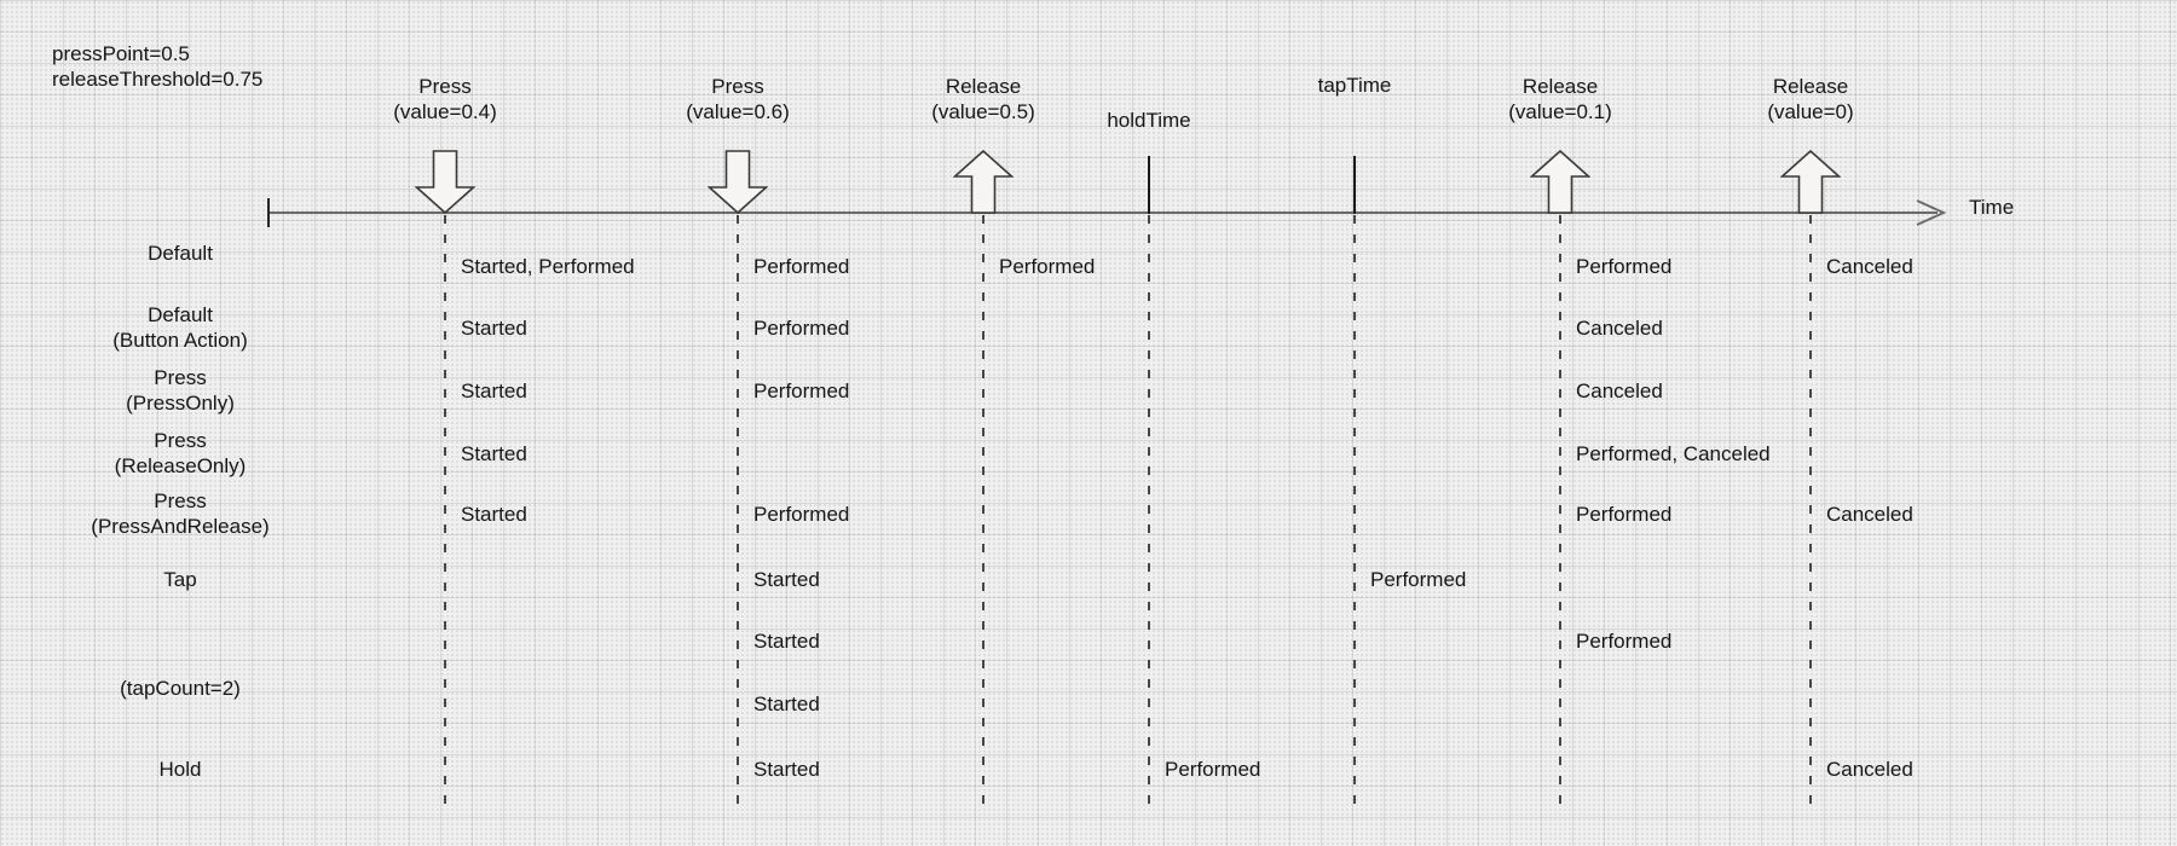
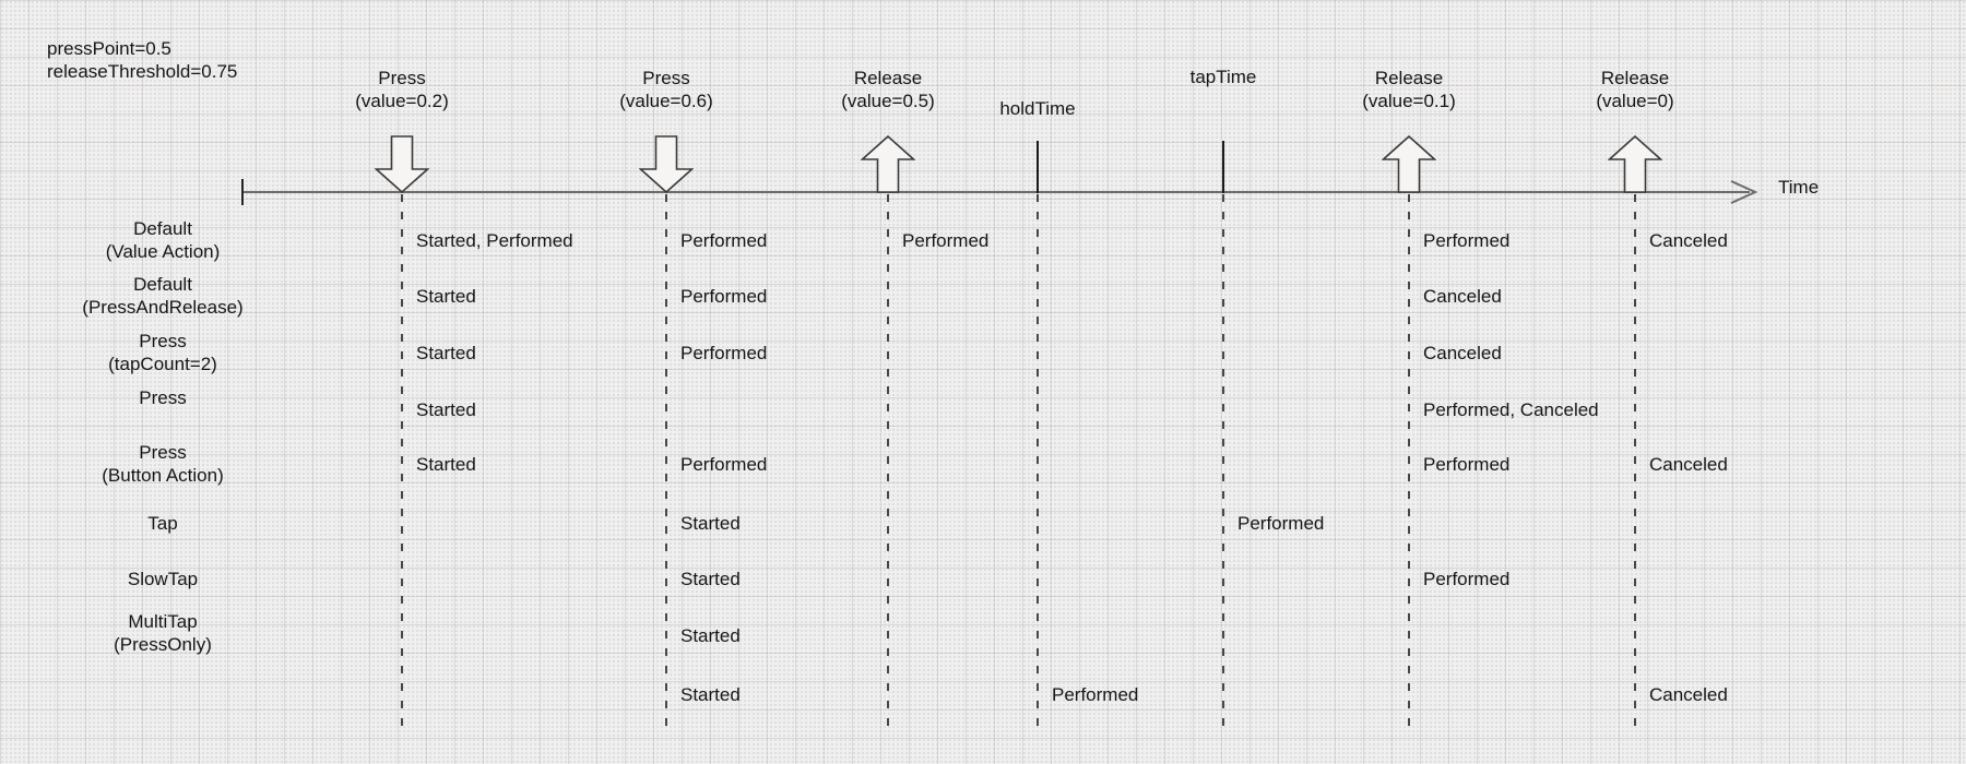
  pressPoint=0.5
  releaseThreshold=0.75
  Time
  Press
- (value=0.4)
+ (value=0.2)
  Press
  (value=0.6)
  Release
  (value=0.5)
  holdTime
  tapTime
  Release
  (value=0.1)
  Release
  (value=0)
  Default
+ (Value Action)
  Default
- (Button Action)
+ (PressAndRelease)
  Press
- (PressOnly)
+ (tapCount=2)
  Press
- (ReleaseOnly)
  Press
- (PressAndRelease)
+ (Button Action)
  Tap
+ SlowTap
+ MultiTap
- (tapCount=2)
+ (PressOnly)
- Hold
  Started, Performed
  Performed
  Performed
  Performed
  Canceled
  Started
  Performed
  Canceled
  Started
  Performed
  Canceled
  Started
  Performed, Canceled
  Started
  Performed
  Performed
  Canceled
  Started
  Performed
  Started
  Performed
  Started
  Started
  Performed
  Canceled
